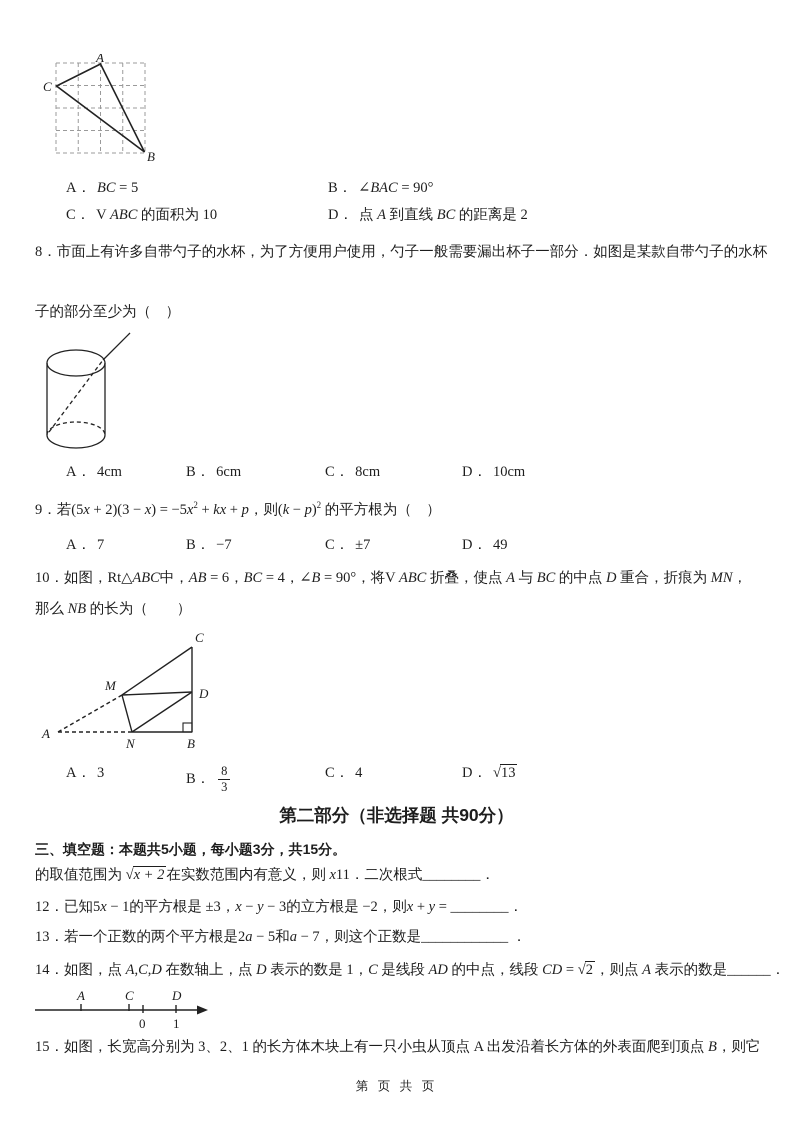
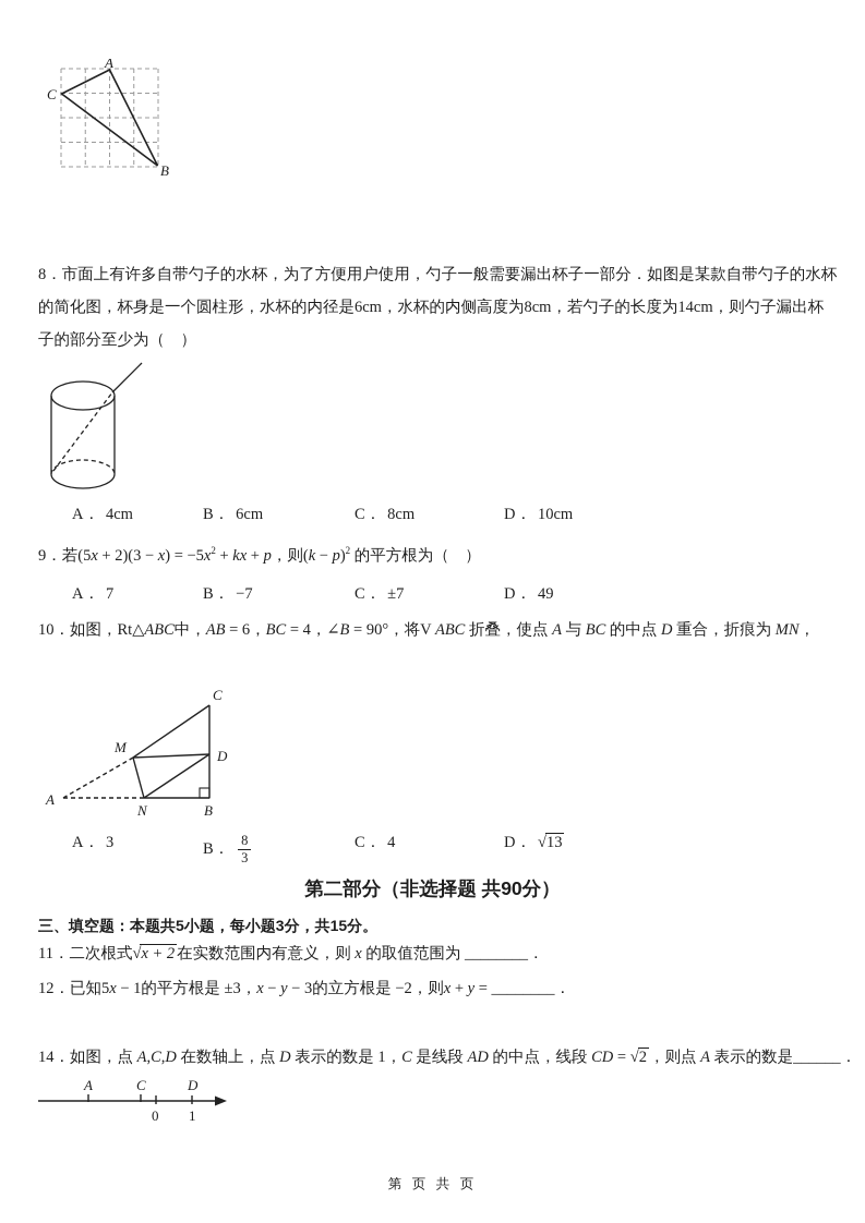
  A
  C
  B
- A． BC = 5
- B． ∠BAC = 90°
- C． V ABC 的面积为 10
- D． 点 A 到直线 BC 的距离是 2
  8．市面上有许多自带勺子的水杯，为了方便用户使用，勺子一般需要漏出杯子一部分．如图是某款自带勺子的水杯
+ 的简化图，杯身是一个圆柱形，水杯的内径是6cm，水杯的内侧高度为8cm，若勺子的长度为14cm，则勺子漏出杯
  子的部分至少为（ ）
  A． 4cm
  B． 6cm
  C． 8cm
  D． 10cm
  9．若(5x + 2)(3 − x) = −5x2 + kx + p，则(k − p)2 的平方根为（ ）
  A． 7
  B． −7
  C． ±7
  D． 49
  10．如图，Rt△ABC中，AB = 6，BC = 4，∠B = 90°，将V ABC 折叠，使点 A 与 BC 的中点 D 重合，折痕为 MN，
- 那么 NB 的长为（ ）
  C
  D
  M
  A
  N
  B
  A． 3
  B．
  8
  3
  C． 4
  D．
  √
  13
  第二部分（非选择题 共90分）
  三、填空题：本题共5小题，每小题3分，共15分。
- 的取值范围为
+ 11．二次根式
  √
  x + 2
- 在实数范围内有意义，则 x11．二次根式________．
+ 在实数范围内有意义，则 x 的取值范围为 ________．
  12．已知5x − 1的平方根是 ±3，x − y − 3的立方根是 −2，则x + y = ________．
- 13．若一个正数的两个平方根是2a − 5和a − 7，则这个正数是____________ ．
  14．如图，点 A,C,D 在数轴上，点 D 表示的数是 1，C 是线段 AD 的中点，线段 CD =
  √
  2
  ，则点 A 表示的数是______．
  A
  C
  D
  0
  1
- 15．如图，长宽高分别为 3、2、1 的长方体木块上有一只小虫从顶点 A 出发沿着长方体的外表面爬到顶点 B，则它
  第 页 共 页
